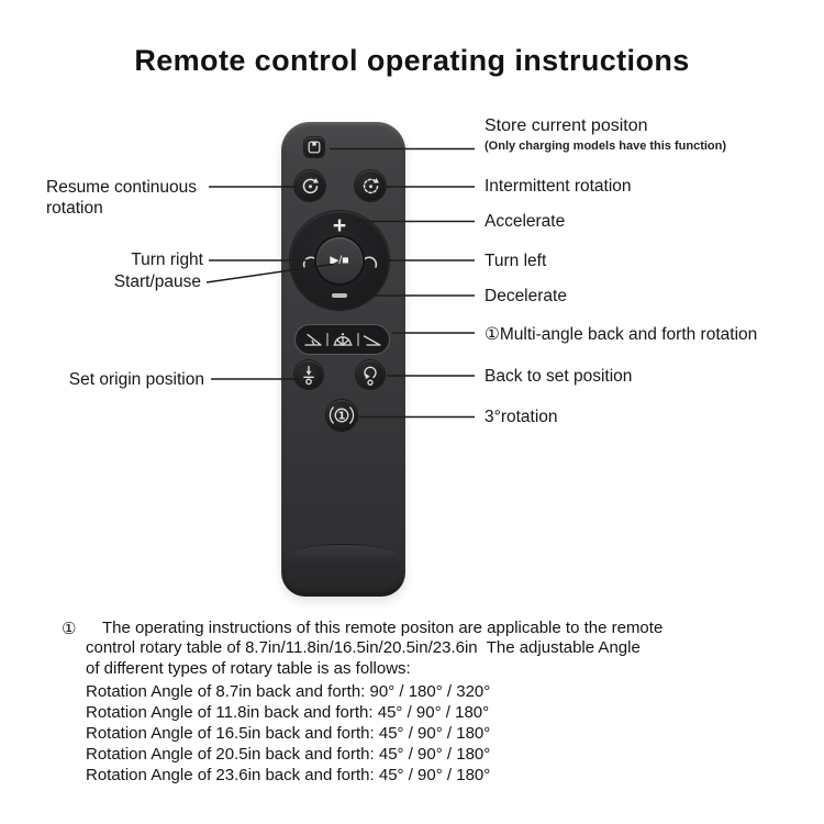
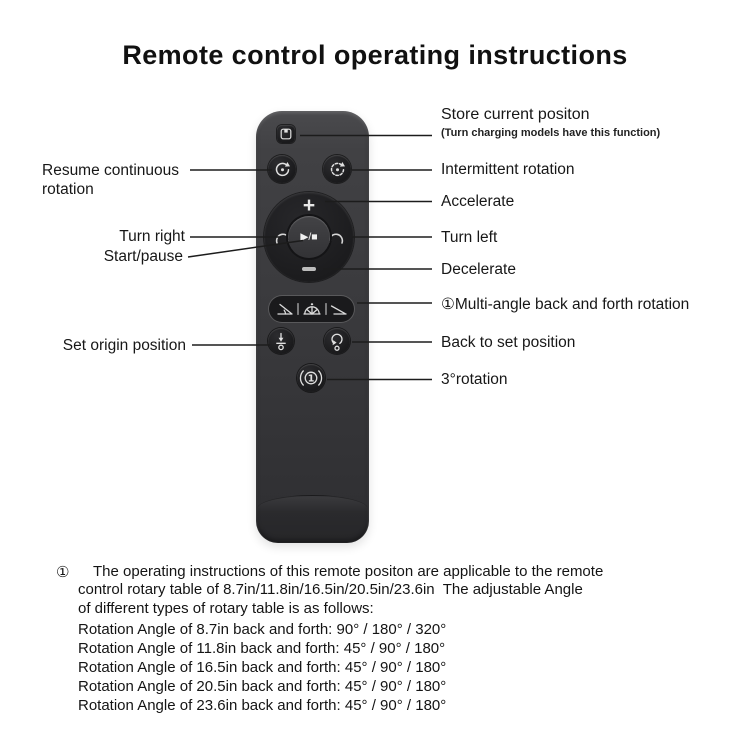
  Remote control operating instructions
  Resume continuous rotation
  Turn right
  Start/pause
  Set origin position
  Store current positon
- (Only charging models have this function)
+ (Turn charging models have this function)
  Intermittent rotation
  Accelerate
  Turn left
  Decelerate
  ①Multi-angle back and forth rotation
  Back to set position
  3°rotation
  +
  ▶/■
  1
  ①
  The operating instructions of this remote positon are applicable to the remote
  control rotary table of 8.7in/11.8in/16.5in/20.5in/23.6in The adjustable Angle
  of different types of rotary table is as follows:
  Rotation Angle of 8.7in back and forth: 90° / 180° / 320°
  Rotation Angle of 11.8in back and forth: 45° / 90° / 180°
  Rotation Angle of 16.5in back and forth: 45° / 90° / 180°
  Rotation Angle of 20.5in back and forth: 45° / 90° / 180°
  Rotation Angle of 23.6in back and forth: 45° / 90° / 180°
